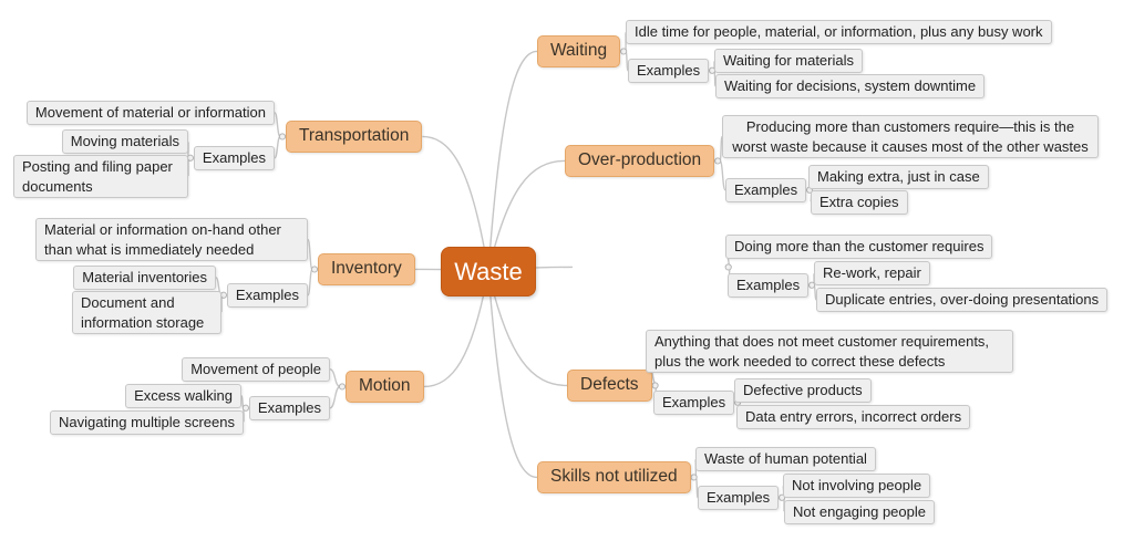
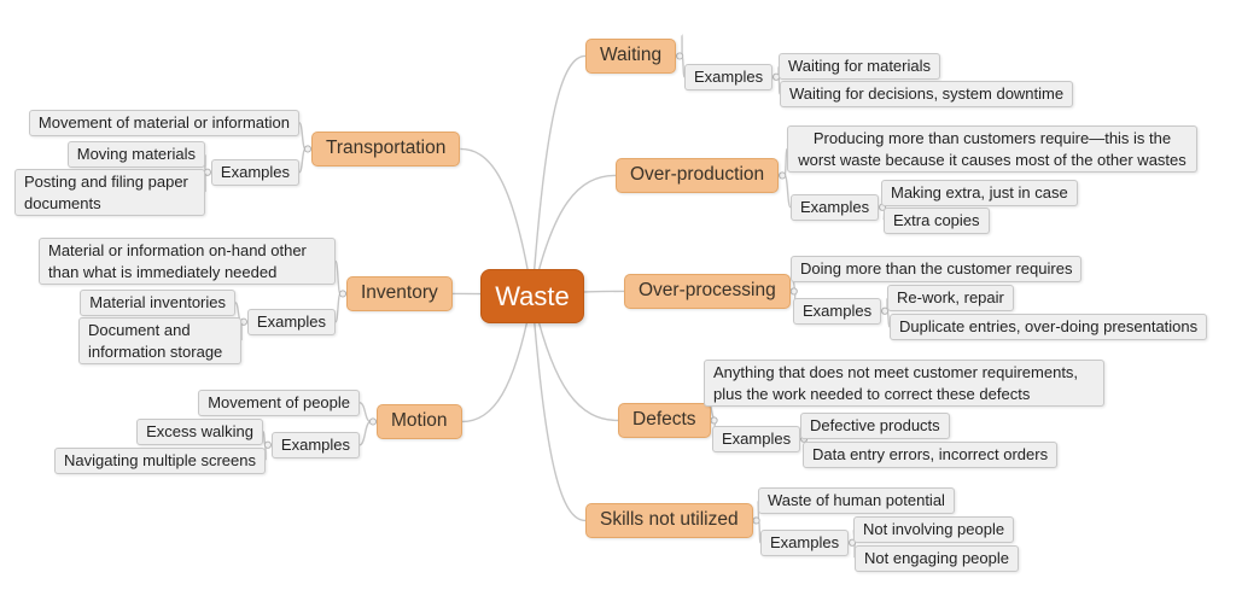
  Waste
  Transportation
  Movement of material or information
  Examples
  Moving materials
  Posting and filing paper documents
  Inventory
  Material or information on-hand other than what is immediately needed
  Examples
  Material inventories
  Document and information storage
  Motion
  Movement of people
  Examples
  Excess walking
  Navigating multiple screens
  Waiting
- Idle time for people, material, or information, plus any busy work
  Examples
  Waiting for materials
  Waiting for decisions, system downtime
  Over-production
  Producing more than customers require—this is the worst waste because it causes most of the other wastes
  Examples
  Making extra, just in case
  Extra copies
+ Over-processing
  Doing more than the customer requires
  Examples
  Re-work, repair
  Duplicate entries, over-doing presentations
  Defects
  Anything that does not meet customer requirements, plus the work needed to correct these defects
  Examples
  Defective products
  Data entry errors, incorrect orders
  Skills not utilized
  Waste of human potential
  Examples
  Not involving people
  Not engaging people
